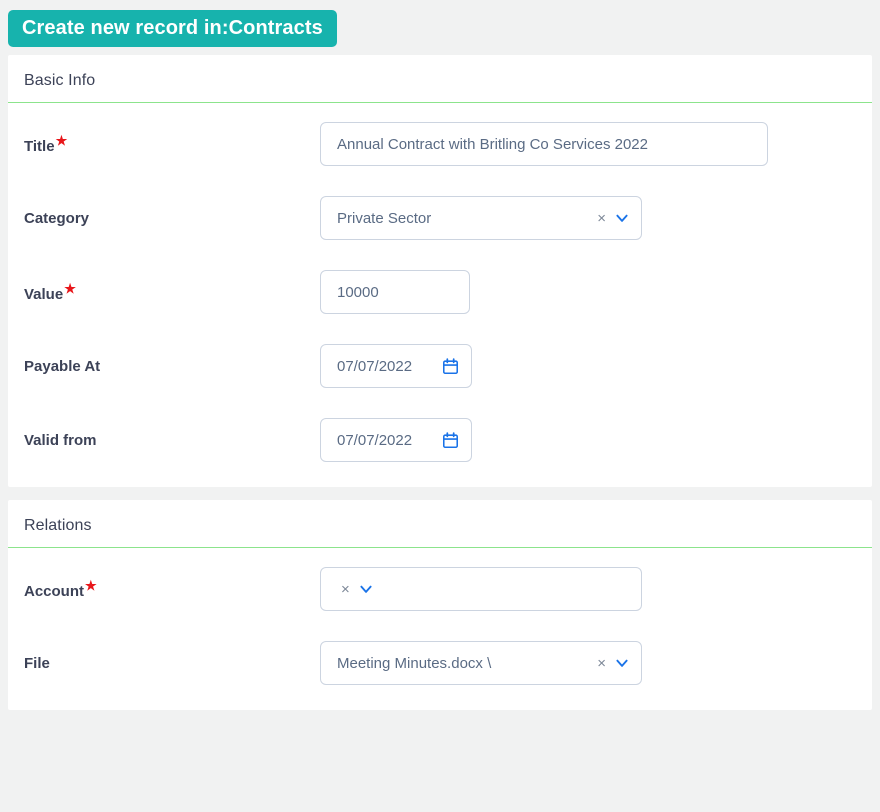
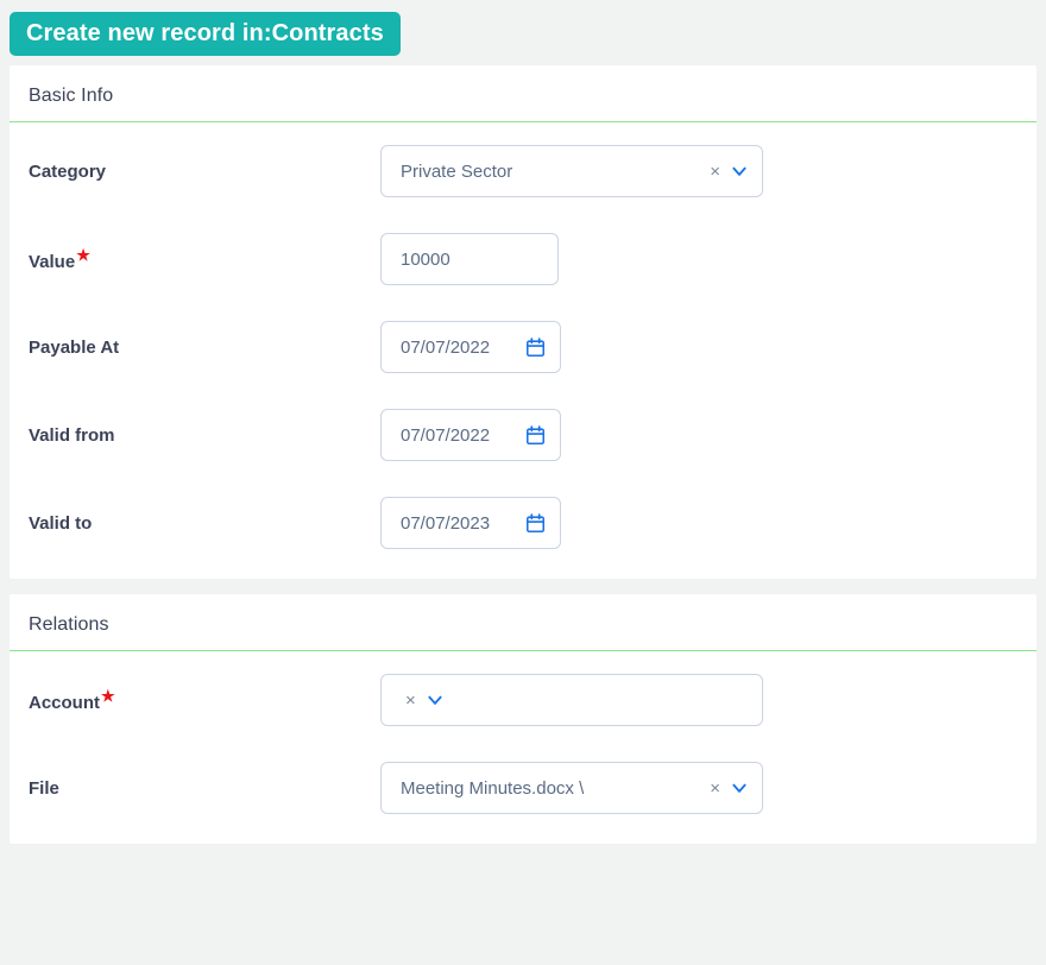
  Create new record in:Contracts
  Basic Info
- Title★
- Annual Contract with Britling Co Services 2022
  Category
  Private Sector
  ×
  Value★
  10000
  Payable At
  07/07/2022
  Valid from
  07/07/2022
+ Valid to
+ 07/07/2023
  Relations
  Account★
  ×
  File
  Meeting Minutes.docx \
  ×
